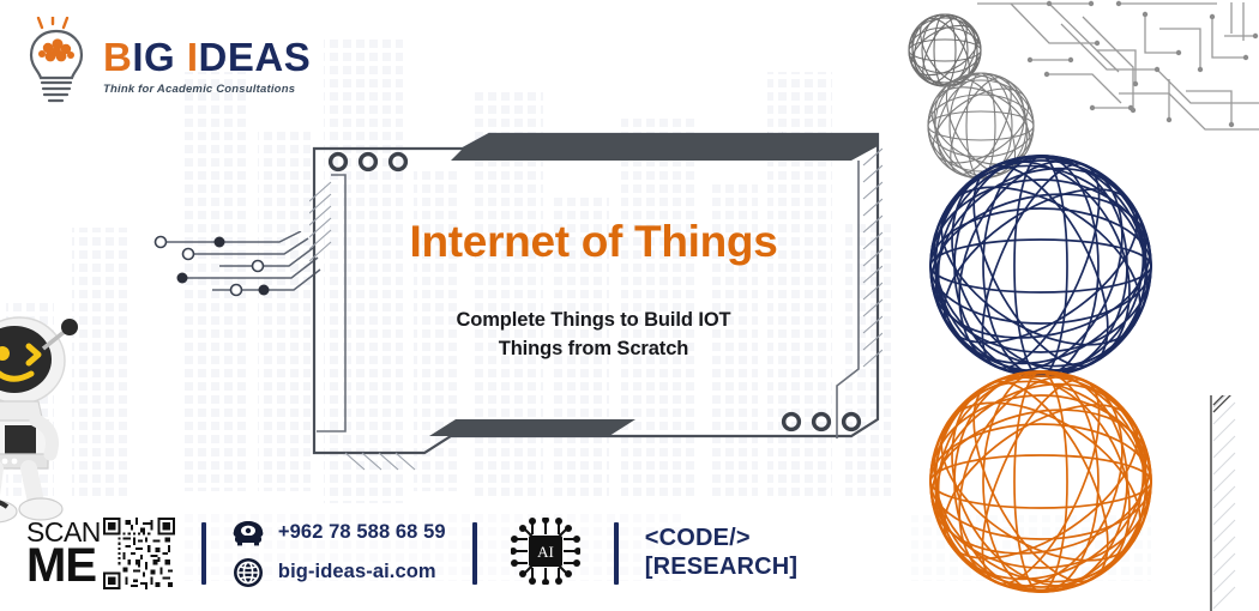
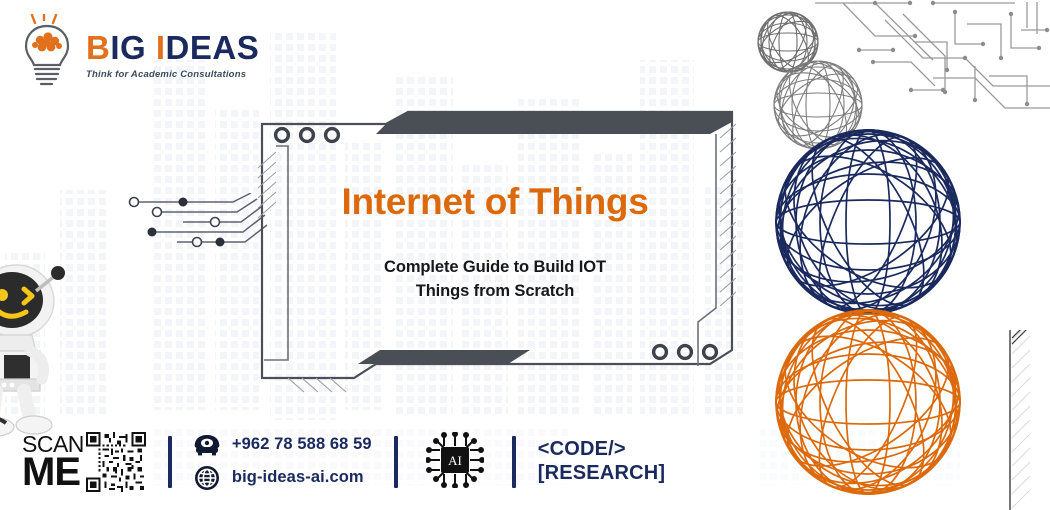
  BIG IDEAS
  Think for Academic Consultations
  Internet of Things
- Complete Things to Build IOT
+ Complete Guide to Build IOT
  Things from Scratch
  SCAN
  ME
  +962 78 588 68 59
  big-ideas-ai.com
  AI
  <CODE/>
  [RESEARCH]
